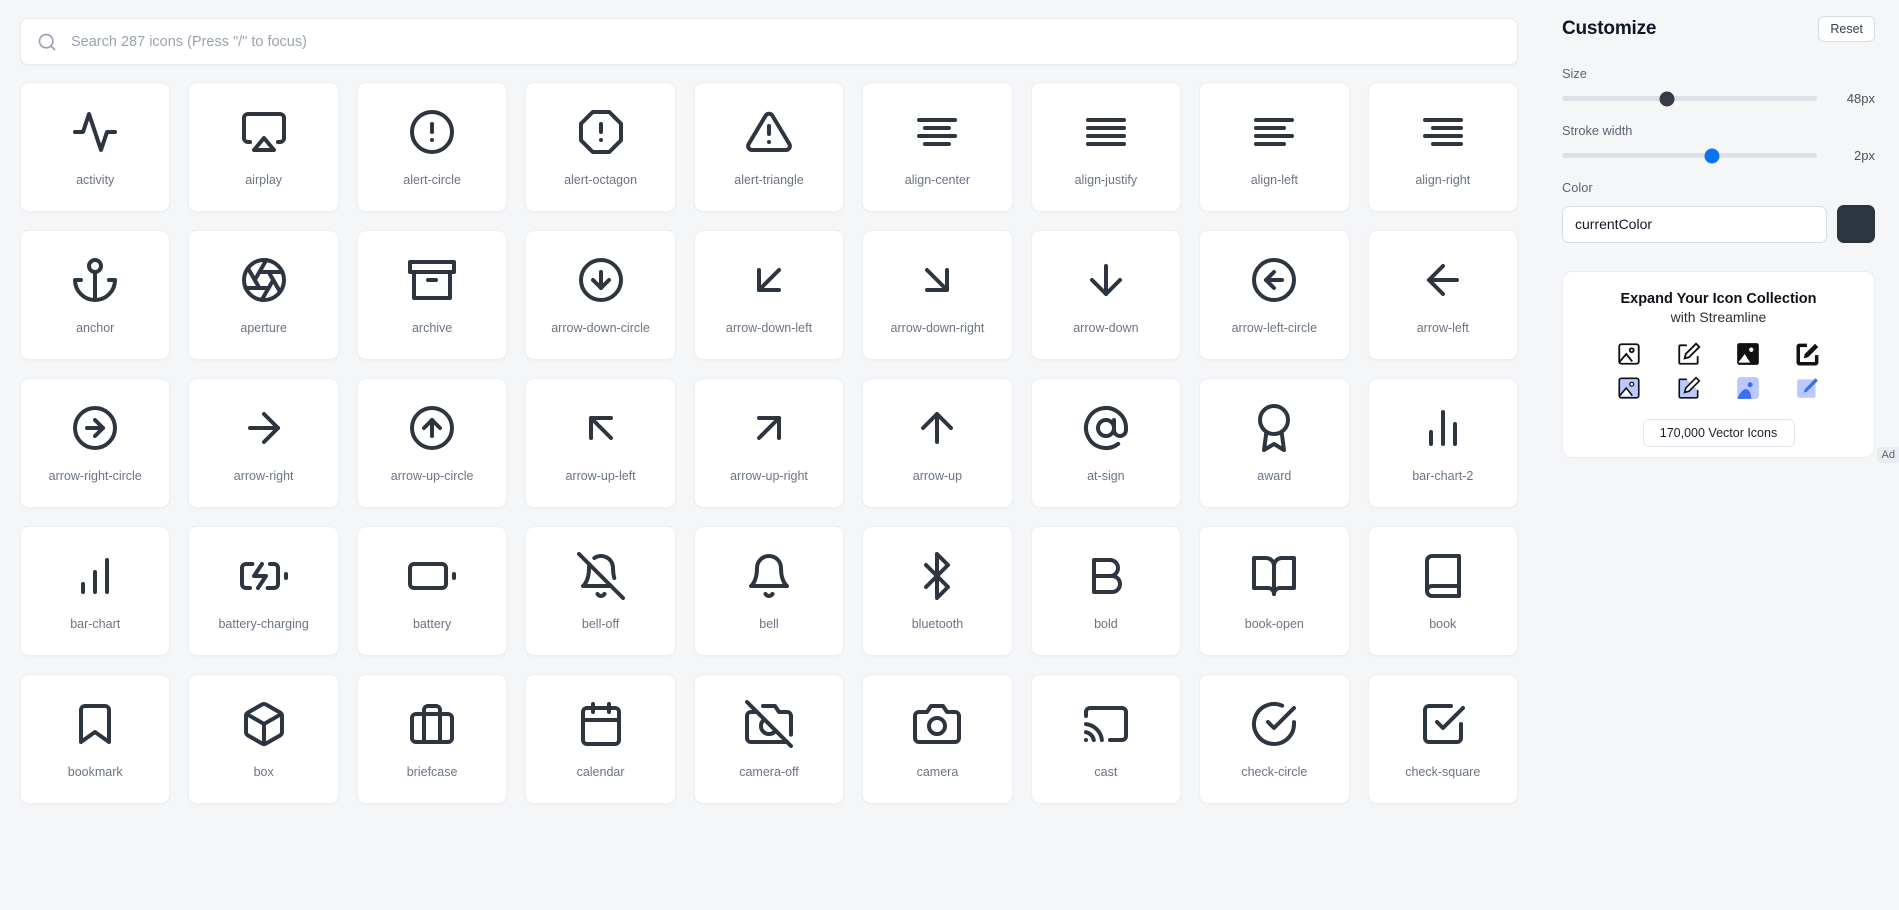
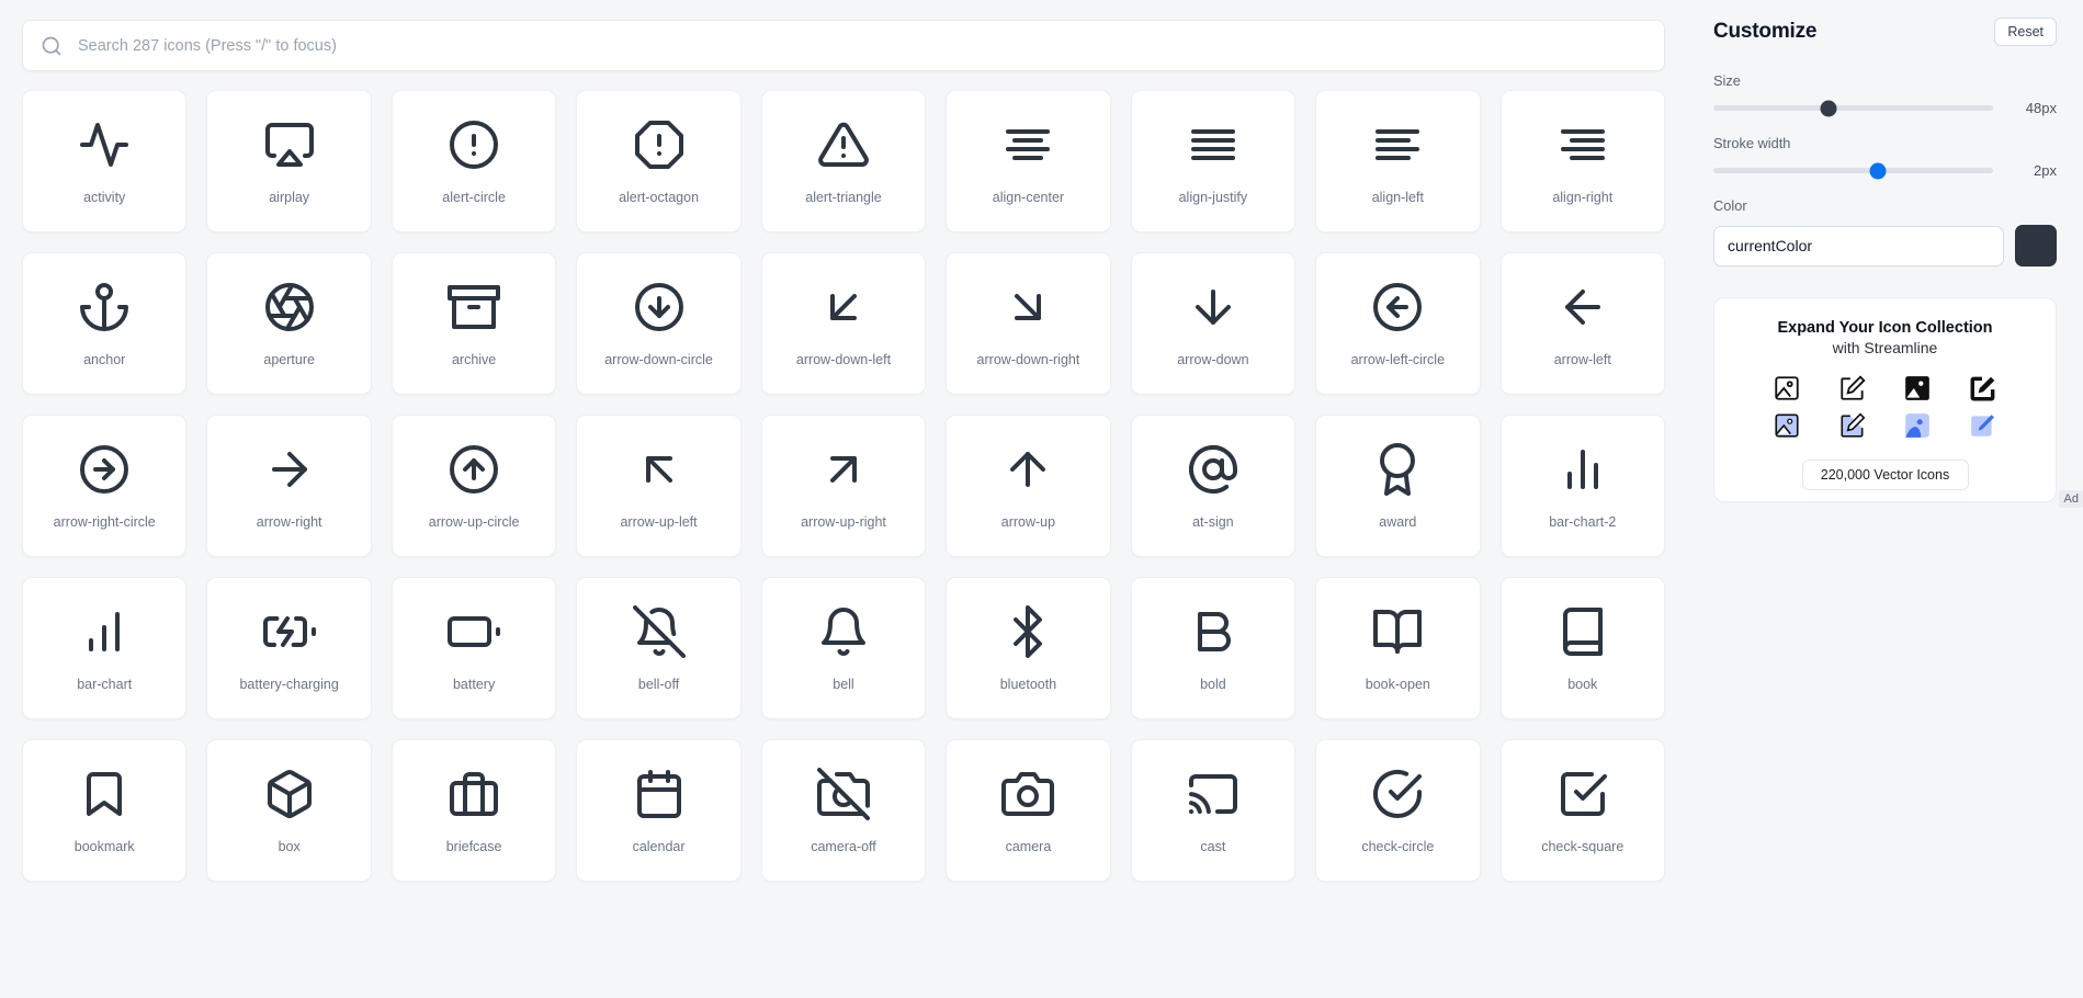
  Search 287 icons (Press "/" to focus)
  activity
  airplay
  alert-circle
  alert-octagon
  alert-triangle
  align-center
  align-justify
  align-left
  align-right
  anchor
  aperture
  archive
  arrow-down-circle
  arrow-down-left
  arrow-down-right
  arrow-down
  arrow-left-circle
  arrow-left
  arrow-right-circle
  arrow-right
  arrow-up-circle
  arrow-up-left
  arrow-up-right
  arrow-up
  at-sign
  award
  bar-chart-2
  bar-chart
  battery-charging
  battery
  bell-off
  bell
  bluetooth
  bold
  book-open
  book
  bookmark
  box
  briefcase
  calendar
  camera-off
  camera
  cast
  check-circle
  check-square
  Customize
  Reset
  Size
  48px
  Stroke width
  2px
  Color
  currentColor
  Expand Your Icon Collection
  with Streamline
- 170,000 Vector Icons
+ 220,000 Vector Icons
  Ad
